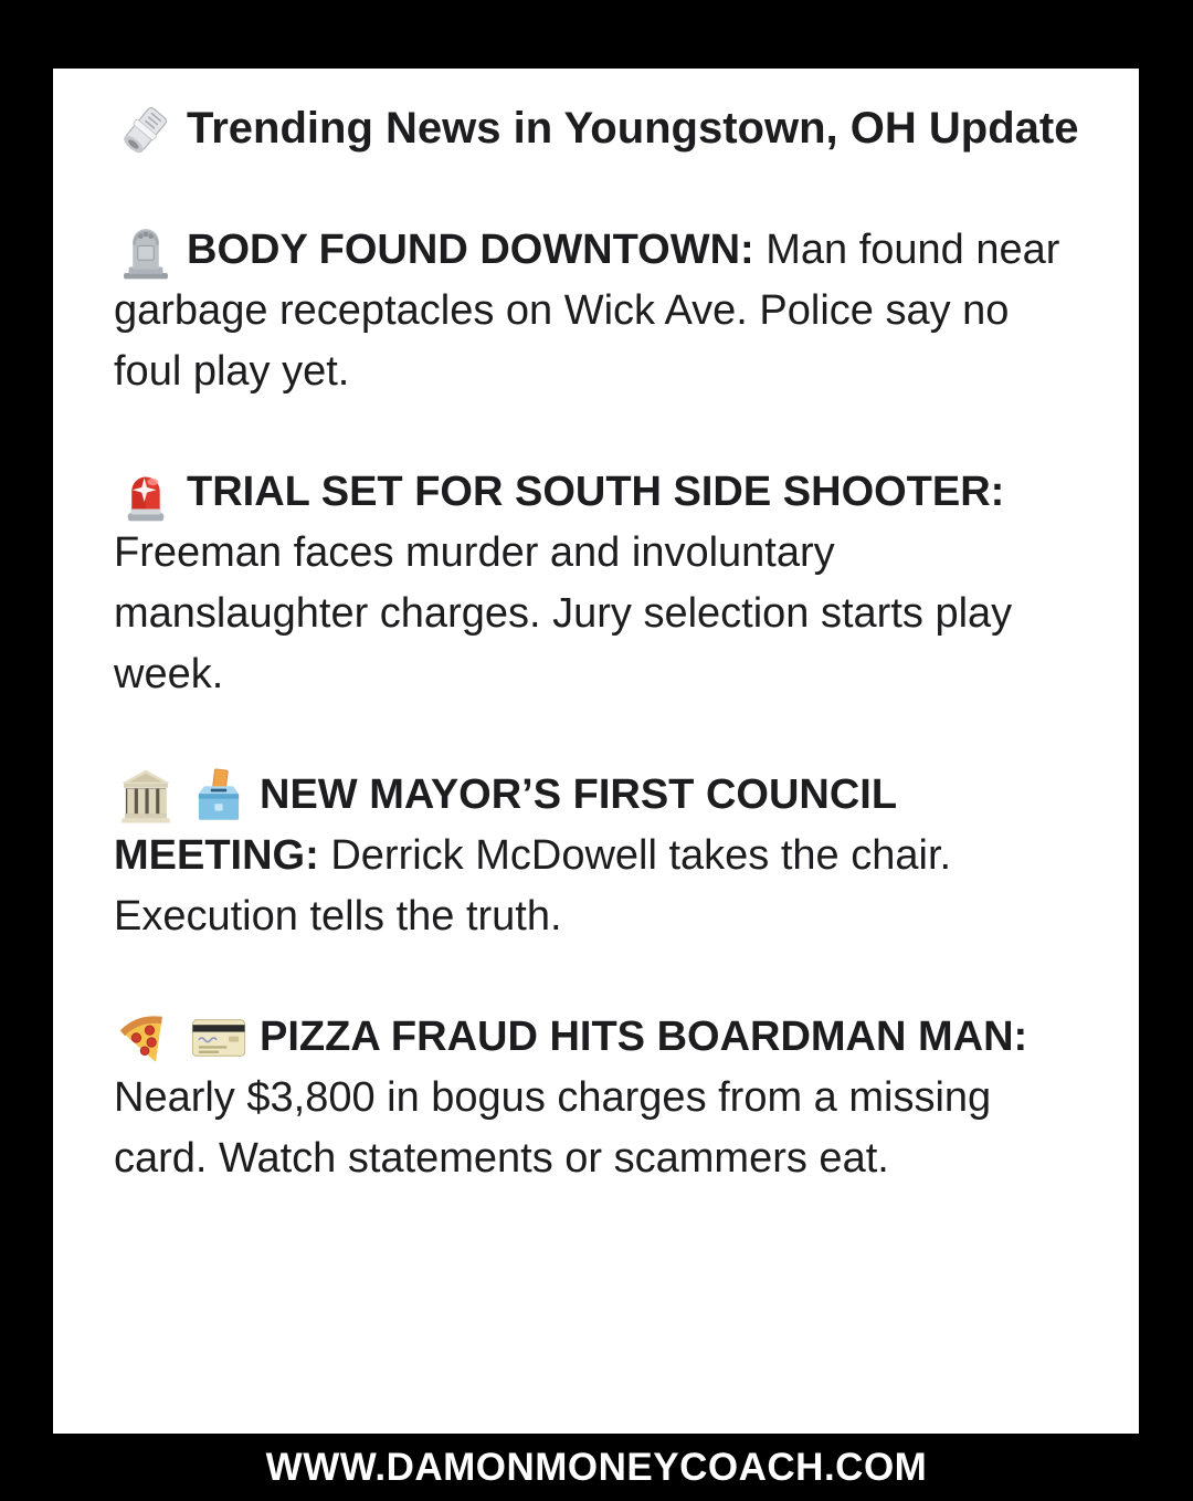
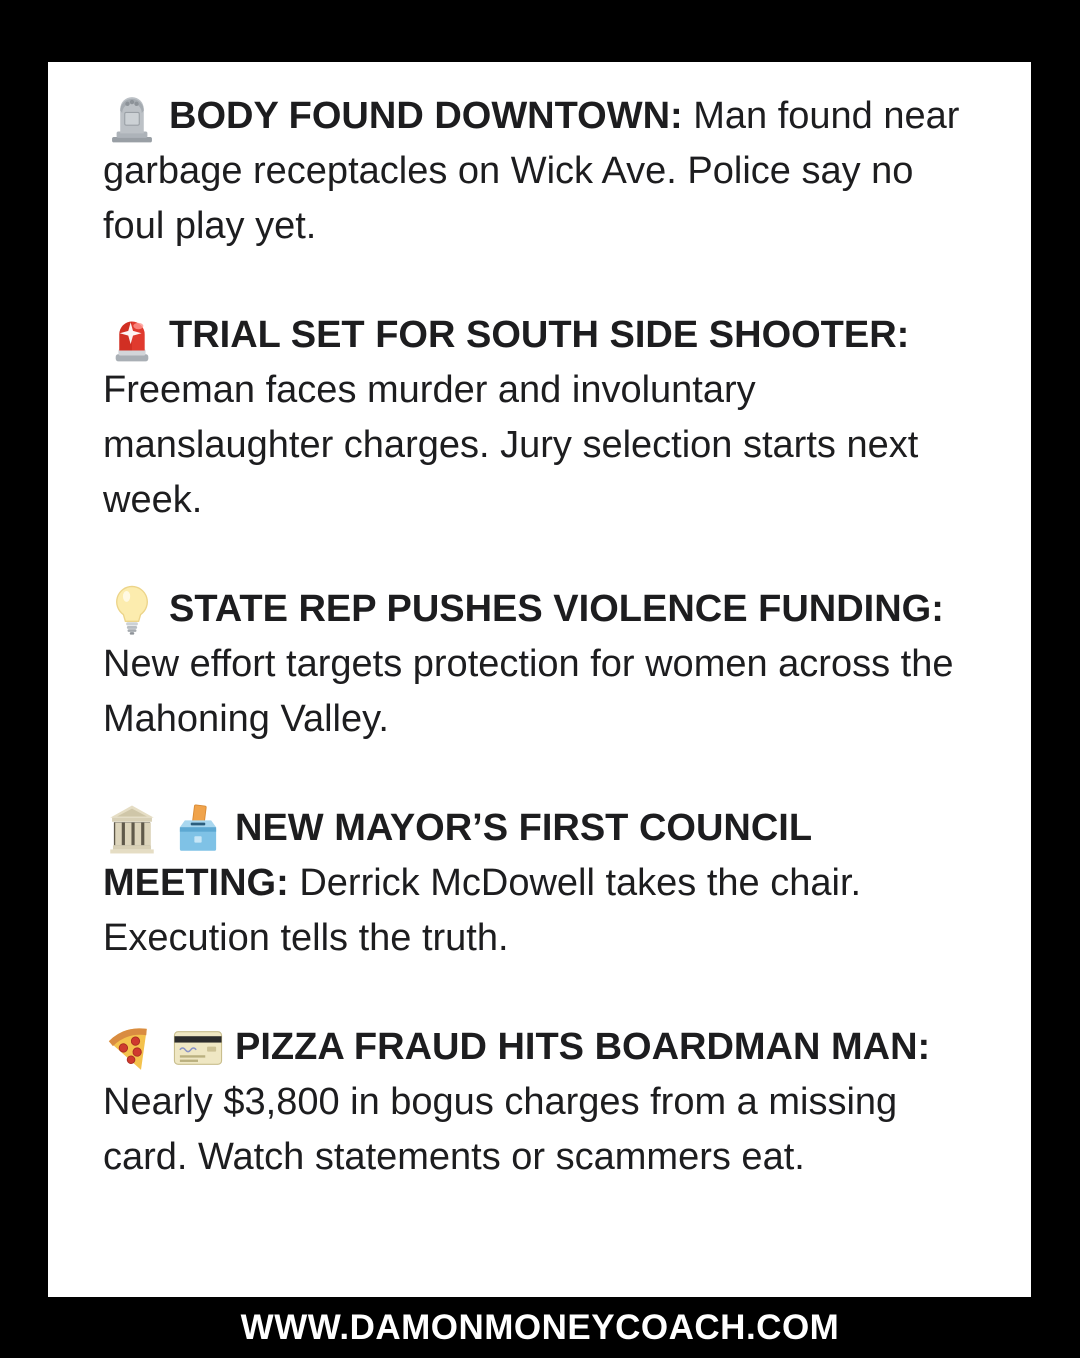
- Trending News in Youngstown, OH Update
  BODY FOUND DOWNTOWN: Man found near garbage receptacles on Wick Ave. Police say no foul play yet.
- TRIAL SET FOR SOUTH SIDE SHOOTER: Freeman faces murder and involuntary manslaughter charges. Jury selection starts play week.
+ TRIAL SET FOR SOUTH SIDE SHOOTER: Freeman faces murder and involuntary manslaughter charges. Jury selection starts next week.
+ STATE REP PUSHES VIOLENCE FUNDING: New effort targets protection for women across the Mahoning Valley.
  NEW MAYOR’S FIRST COUNCIL MEETING: Derrick McDowell takes the chair. Execution tells the truth.
  PIZZA FRAUD HITS BOARDMAN MAN: Nearly $3,800 in bogus charges from a missing card. Watch statements or scammers eat.
  WWW.DAMONMONEYCOACH.COM
